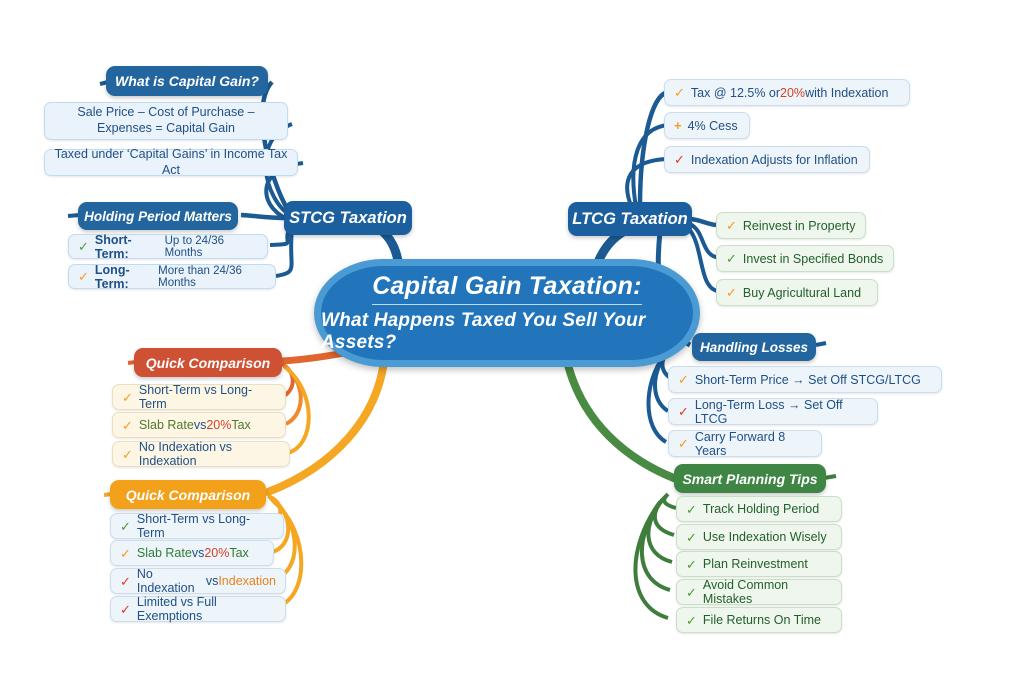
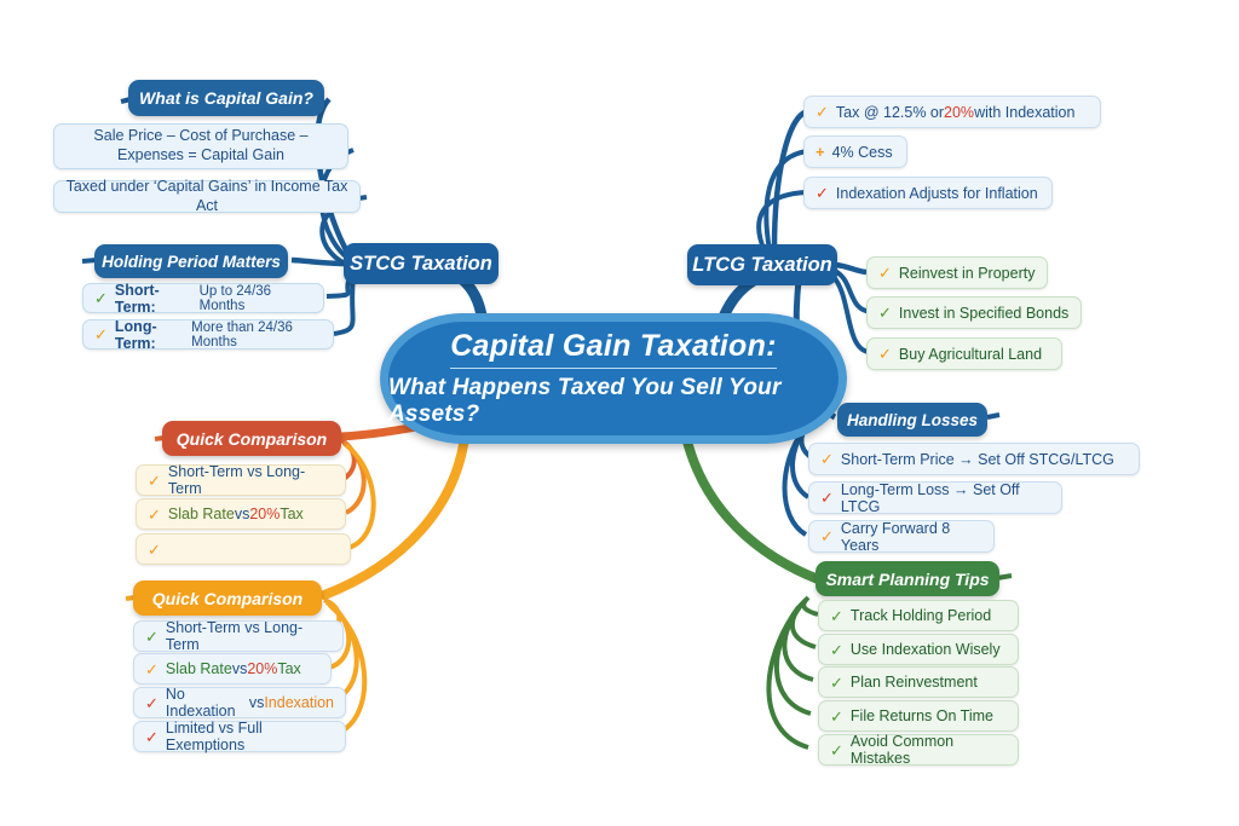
  Capital Gain Taxation:
  What Happens Taxed You Sell Your Assets?
  What is Capital Gain?
  Sale Price – Cost of Purchase – Expenses = Capital Gain
  Taxed under ‘Capital Gains’ in Income Tax Act
  Holding Period Matters
  ✓
  Short-Term:
  Up to 24/36 Months
  ✓
  Long-Term:
  More than 24/36 Months
  STCG Taxation
  LTCG Taxation
  ✓
  Tax @ 12.5% or
  20%
  with Indexation
  +
  4% Cess
  ✓
  Indexation Adjusts for Inflation
  ✓
  Reinvest in Property
  ✓
  Invest in Specified Bonds
  ✓
  Buy Agricultural Land
  Handling Losses
  ✓
  Short-Term Price → Set Off STCG/LTCG
  ✓
  Long-Term Loss → Set Off LTCG
  ✓
  Carry Forward 8 Years
  Smart Planning Tips
  ✓
  Track Holding Period
  ✓
  Use Indexation Wisely
  ✓
  Plan Reinvestment
  ✓
- Avoid Common Mistakes
+ File Returns On Time
  ✓
- File Returns On Time
+ Avoid Common Mistakes
  Quick Comparison
  ✓
  Short-Term vs Long-Term
  ✓
  Slab Rate
  vs
  20%
  Tax
  ✓
- No Indexation vs Indexation
  Quick Comparison
  ✓
  Short-Term vs Long-Term
  ✓
  Slab Rate
  vs
  20%
  Tax
  ✓
  No Indexation
  vs
  Indexation
  ✓
  Limited vs Full Exemptions
